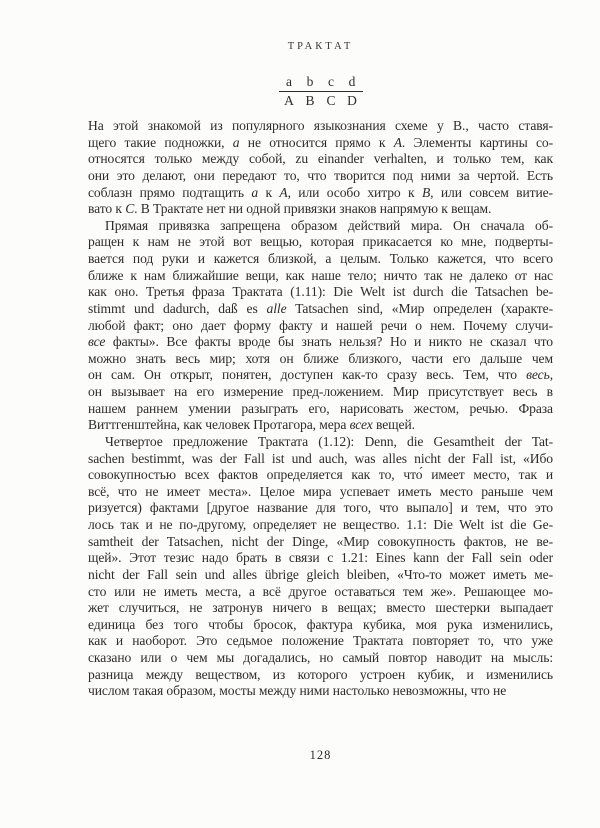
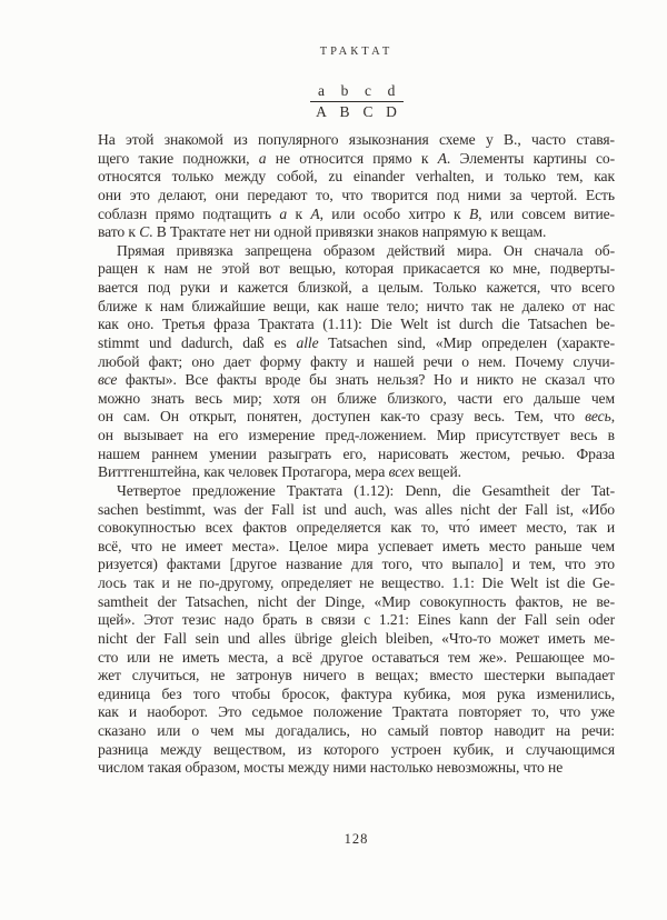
  ТРАКТАТ
  a
  b
  c
  d
  A
  B
  C
  D
  На этой знакомой из популярного языкознания схеме у В., часто ставя-
  щего такие подножки, a не относится прямо к A. Элементы картины со-
  относятся только между собой, zu einander verhalten, и только тем, как
  они это делают, они передают то, что творится под ними за чертой. Есть
  соблазн прямо подтащить a к A, или особо хитро к B, или совсем витие-
  вато к C. В Трактате нет ни одной привязки знаков напрямую к вещам.
  Прямая привязка запрещена образом действий мира. Он сначала об-
  ращен к нам не этой вот вещью, которая прикасается ко мне, подверты-
  вается под руки и кажется близкой, а целым. Только кажется, что всего
  ближе к нам ближайшие вещи, как наше тело; ничто так не далеко от нас
  как оно. Третья фраза Трактата (1.11): Die Welt ist durch die Tatsachen be-
  stimmt und dadurch, daß es alle Tatsachen sind, «Мир определен (характе-
  любой факт; оно дает форму факту и нашей речи о нем. Почему случи-
  все факты». Все факты вроде бы знать нельзя? Но и никто не сказал что
  можно знать весь мир; хотя он ближе близкого, части его дальше чем
  он сам. Он открыт, понятен, доступен как-то сразу весь. Тем, что весь,
  он вызывает на его измерение пред-ложением. Мир присутствует весь в
  нашем раннем умении разыграть его, нарисовать жестом, речью. Фраза
  Виттгенштейна, как человек Протагора, мера всех вещей.
  Четвертое предложение Трактата (1.12): Denn, die Gesamtheit der Tat-
  sachen bestimmt, was der Fall ist und auch, was alles nicht der Fall ist, «Ибо
  совокупностью всех фактов определяется как то, что́ имеет место, так и
  всё, что не имеет места». Целое мира успевает иметь место раньше чем
  ризуется) фактами [другое название для того, что выпало] и тем, что это
  лось так и не по-другому, определяет не вещество. 1.1: Die Welt ist die Ge-
  samtheit der Tatsachen, nicht der Dinge, «Мир совокупность фактов, не ве-
  щей». Этот тезис надо брать в связи с 1.21: Eines kann der Fall sein oder
  nicht der Fall sein und alles übrige gleich bleiben, «Что-то может иметь ме-
  сто или не иметь места, а всё другое оставаться тем же». Решающее мо-
  жет случиться, не затронув ничего в вещах; вместо шестерки выпадает
  единица без того чтобы бросок, фактура кубика, моя рука изменились,
  как и наоборот. Это седьмое положение Трактата повторяет то, что уже
- сказано или о чем мы догадались, но самый повтор наводит на мысль:
+ сказано или о чем мы догадались, но самый повтор наводит на речи:
- разница между веществом, из которого устроен кубик, и изменились
+ разница между веществом, из которого устроен кубик, и случающимся
  числом такая образом, мосты между ними настолько невозможны, что не
  128
